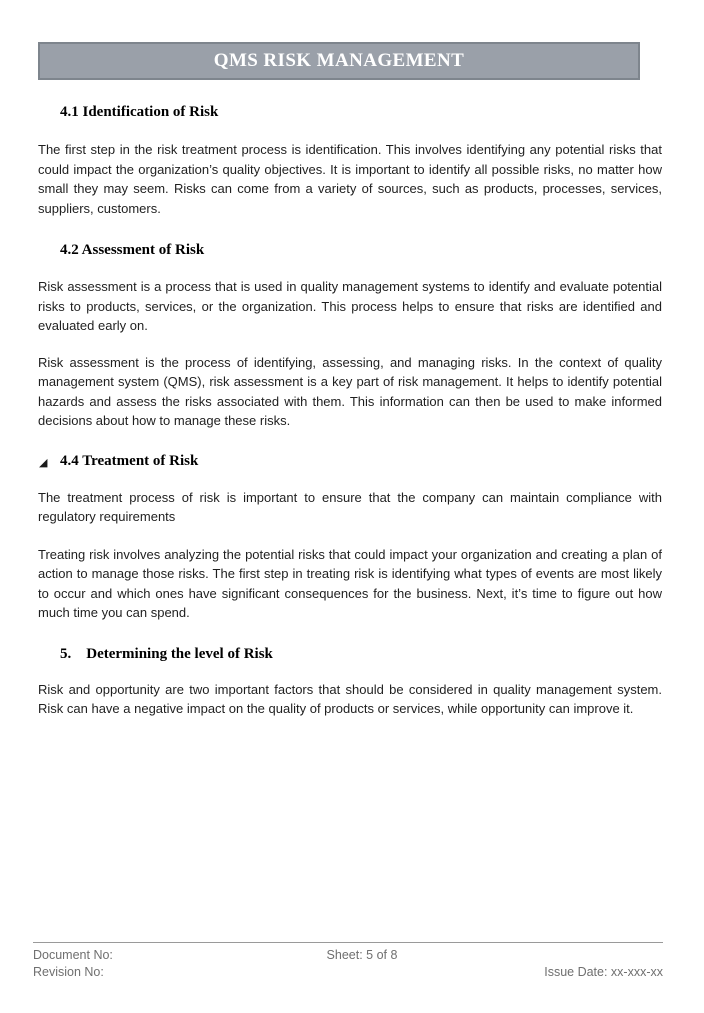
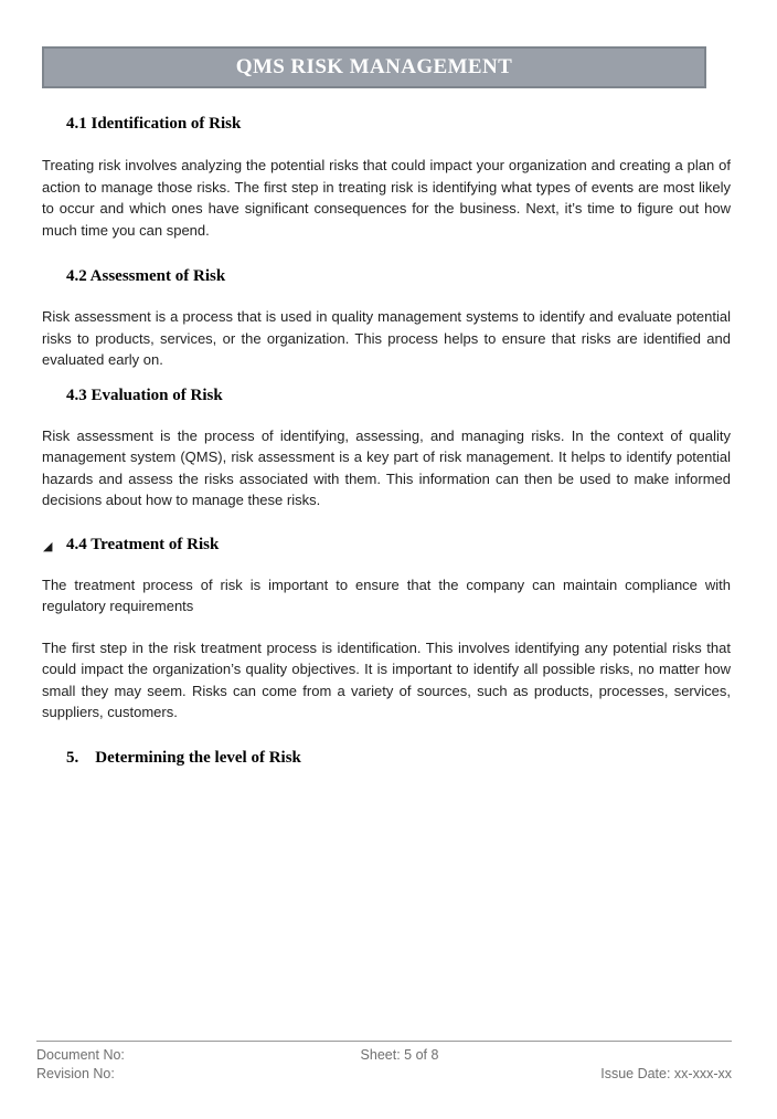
  QMS RISK MANAGEMENT
  4.1 Identification of Risk
- The first step in the risk treatment process is identification. This involves identifying any potential risks that could impact the organization’s quality objectives. It is important to identify all possible risks, no matter how small they may seem. Risks can come from a variety of sources, such as products, processes, services, suppliers, customers.
+ Treating risk involves analyzing the potential risks that could impact your organization and creating a plan of action to manage those risks. The first step in treating risk is identifying what types of events are most likely to occur and which ones have significant consequences for the business. Next, it’s time to figure out how much time you can spend.
  4.2 Assessment of Risk
  Risk assessment is a process that is used in quality management systems to identify and evaluate potential risks to products, services, or the organization. This process helps to ensure that risks are identified and evaluated early on.
+ 4.3 Evaluation of Risk
  Risk assessment is the process of identifying, assessing, and managing risks. In the context of quality management system (QMS), risk assessment is a key part of risk management. It helps to identify potential hazards and assess the risks associated with them. This information can then be used to make informed decisions about how to manage these risks.
  ◢
  4.4 Treatment of Risk
  The treatment process of risk is important to ensure that the company can maintain compliance with regulatory requirements
- Treating risk involves analyzing the potential risks that could impact your organization and creating a plan of action to manage those risks. The first step in treating risk is identifying what types of events are most likely to occur and which ones have significant consequences for the business. Next, it’s time to figure out how much time you can spend.
+ The first step in the risk treatment process is identification. This involves identifying any potential risks that could impact the organization’s quality objectives. It is important to identify all possible risks, no matter how small they may seem. Risks can come from a variety of sources, such as products, processes, services, suppliers, customers.
  5. Determining the level of Risk
- Risk and opportunity are two important factors that should be considered in quality management system. Risk can have a negative impact on the quality of products or services, while opportunity can improve it.
  Document No:
  Sheet: 5 of 8
  Revision No:
  Issue Date: xx-xxx-xx
